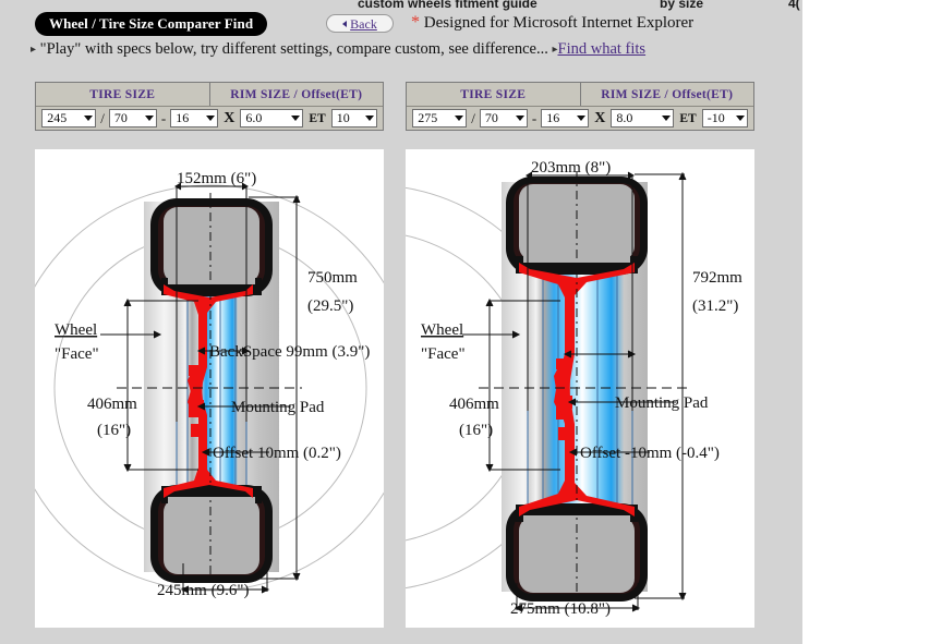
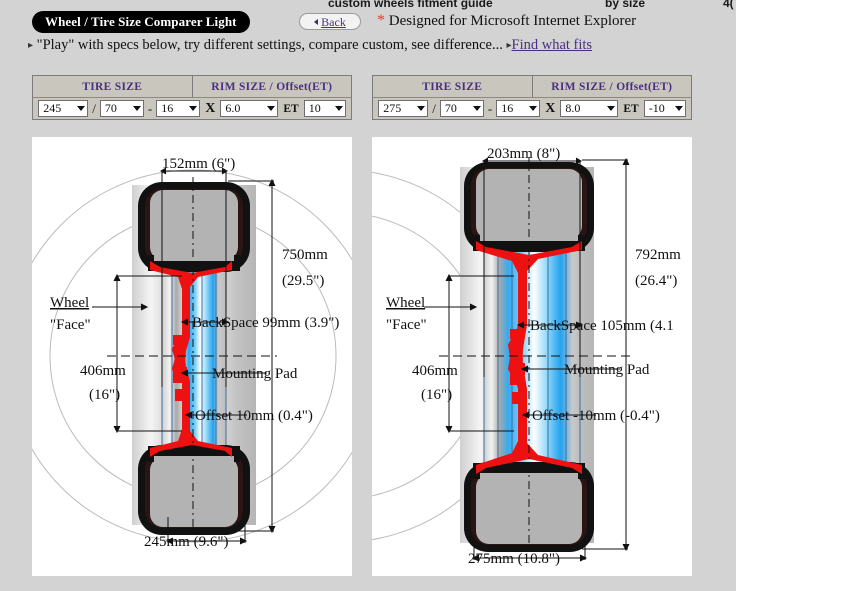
  custom wheels fitment guide
  by size
  4(
- Wheel / Tire Size Comparer Find
+ Wheel / Tire Size Comparer Light
  Back
  * Designed for Microsoft Internet Explorer
  ▸ "Play" with specs below, try different settings, compare custom, see difference... ▸Find what fits
  TIRE SIZE
  RIM SIZE / Offset(ET)
  245
  /
  70
  -
  16
  X
  6.0
  ET
  10
  TIRE SIZE
  RIM SIZE / Offset(ET)
  275
  /
  70
  -
  16
  X
  8.0
  ET
  -10
  152mm (6")
  750mm
  (29.5")
  Wheel
  "Face"
  BackSpace 99mm (3.9")
  406mm
  (16")
  Mounting Pad
- Offset 10mm (0.2")
+ Offset 10mm (0.4")
  245mm (9.6")
  203mm (8")
  792mm
- (31.2")
+ (26.4")
  Wheel
  "Face"
+ BackSpace 105mm (4.1
  406mm
  (16")
  Mounting Pad
  Offset -10mm (-0.4")
  275mm (10.8")
